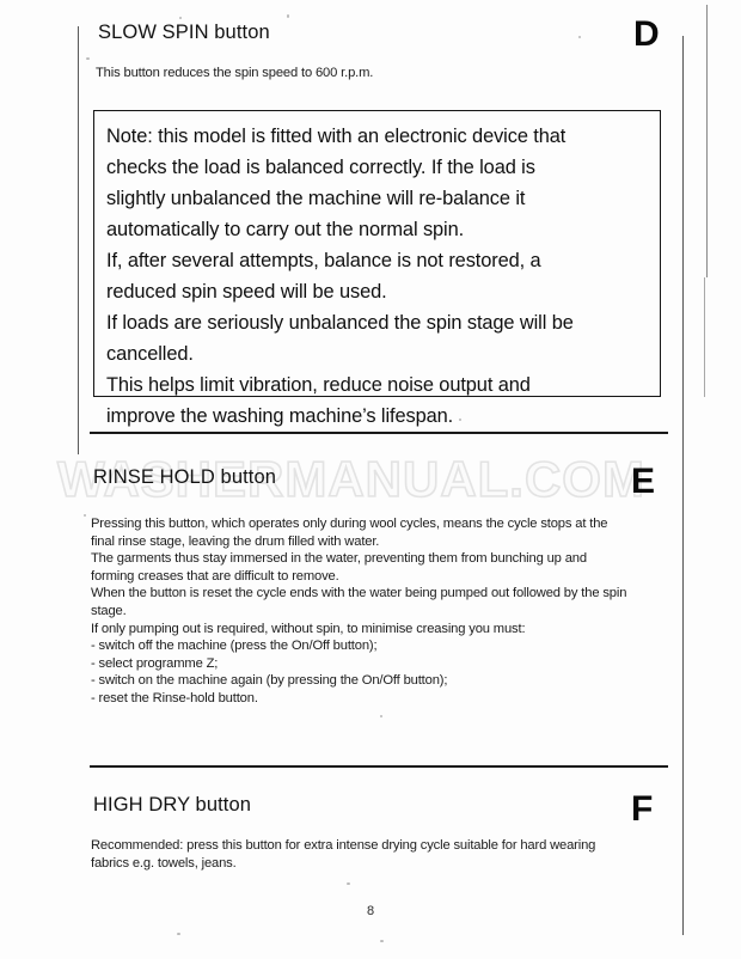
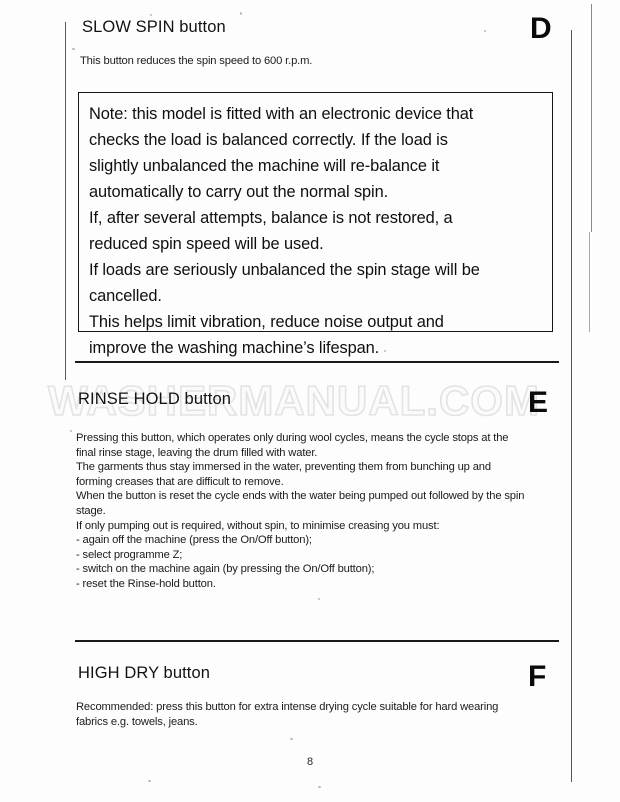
  WASHERMANUAL.COM
  SLOW SPIN button
  D
  This button reduces the spin speed to 600 r.p.m.
  Note: this model is fitted with an electronic device that
  checks the load is balanced correctly. If the load is
  slightly unbalanced the machine will re-balance it
  automatically to carry out the normal spin.
  If, after several attempts, balance is not restored, a
  reduced spin speed will be used.
  If loads are seriously unbalanced the spin stage will be
  cancelled.
  This helps limit vibration, reduce noise output and
  improve the washing machine’s lifespan.
  RINSE HOLD button
  E
  Pressing this button, which operates only during wool cycles, means the cycle stops at the
  final rinse stage, leaving the drum filled with water.
  The garments thus stay immersed in the water, preventing them from bunching up and
  forming creases that are difficult to remove.
  When the button is reset the cycle ends with the water being pumped out followed by the spin
  stage.
  If only pumping out is required, without spin, to minimise creasing you must:
- - switch off the machine (press the On/Off button);
+ - again off the machine (press the On/Off button);
  - select programme Z;
  - switch on the machine again (by pressing the On/Off button);
  - reset the Rinse-hold button.
  HIGH DRY button
  F
  Recommended: press this button for extra intense drying cycle suitable for hard wearing
  fabrics e.g. towels, jeans.
  8
